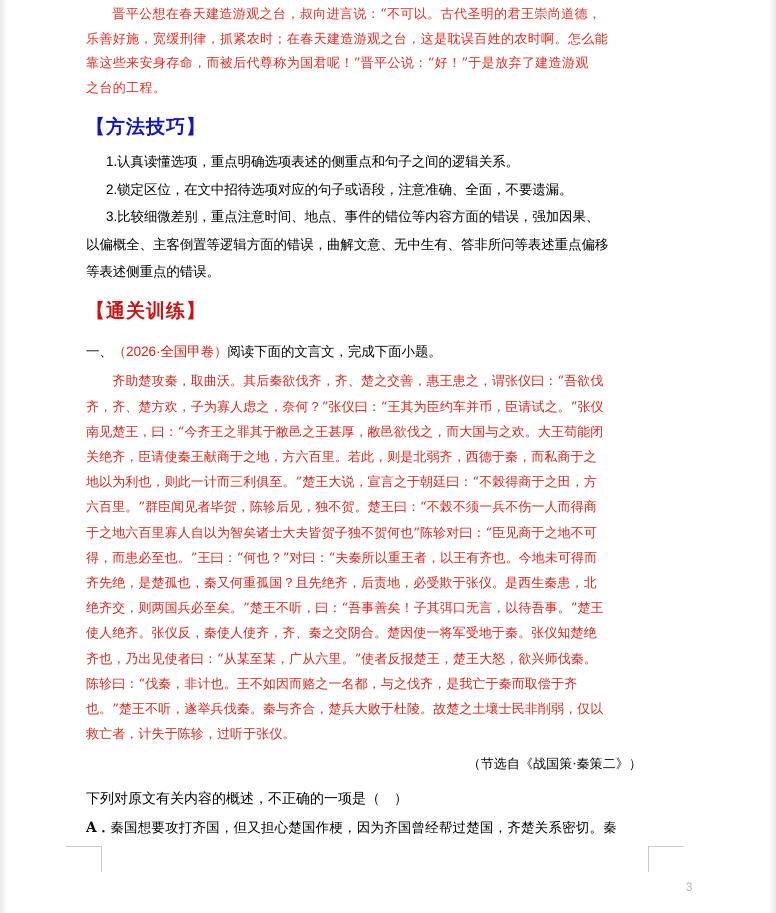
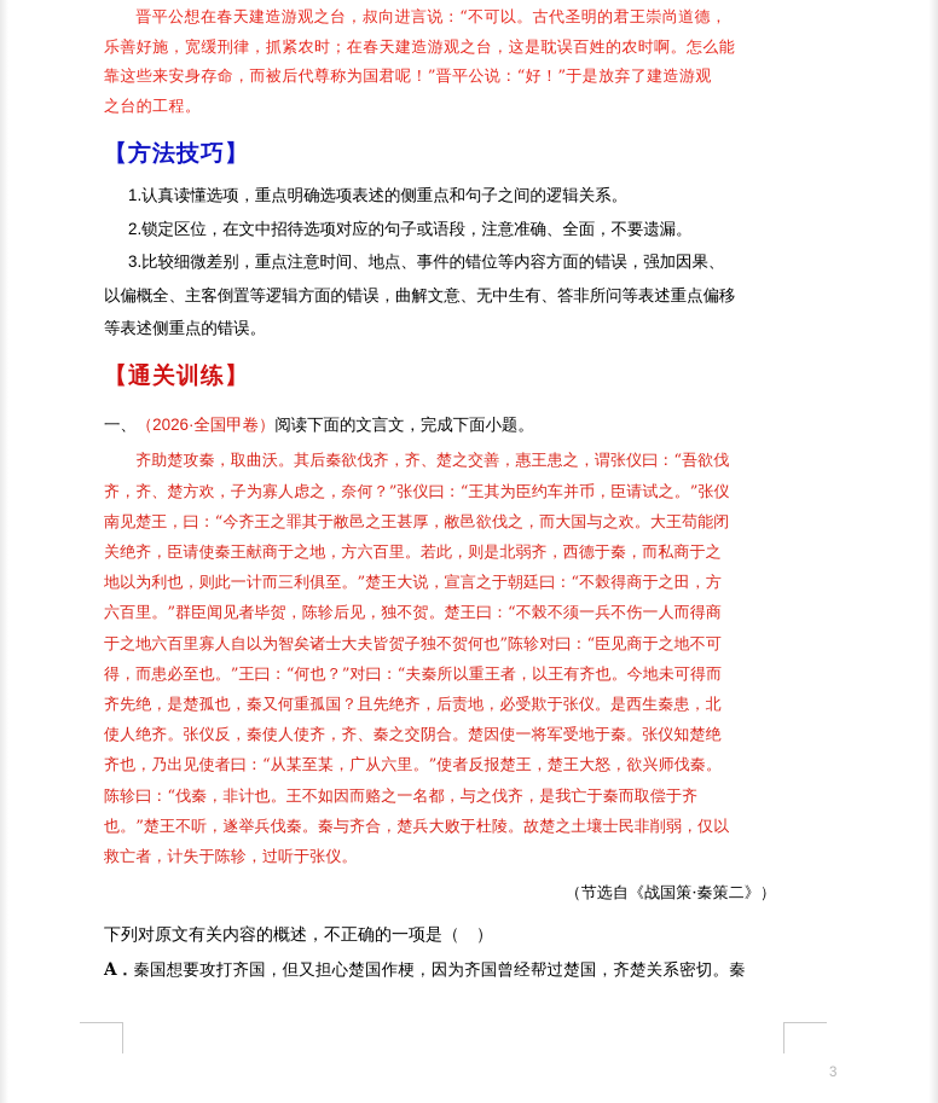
  晋平公想在春天建造游观之台，叔向进言说：“不可以。古代圣明的君王崇尚道德，
  乐善好施，宽缓刑律，抓紧农时；在春天建造游观之台，这是耽误百姓的农时啊。怎么能
  靠这些来安身存命，而被后代尊称为国君呢！”晋平公说：“好！”于是放弃了建造游观
  之台的工程。
  【方法技巧】
  1.认真读懂选项，重点明确选项表述的侧重点和句子之间的逻辑关系。
  2.锁定区位，在文中招待选项对应的句子或语段，注意准确、全面，不要遗漏。
  3.比较细微差别，重点注意时间、地点、事件的错位等内容方面的错误，强加因果、
  以偏概全、主客倒置等逻辑方面的错误，曲解文意、无中生有、答非所问等表述重点偏移
  等表述侧重点的错误。
  【通关训练】
  一、（2026·全国甲卷）阅读下面的文言文，完成下面小题。
  齐助楚攻秦，取曲沃。其后秦欲伐齐，齐、楚之交善，惠王患之，谓张仪曰：“吾欲伐
  齐，齐、楚方欢，子为寡人虑之，奈何？”张仪曰：“王其为臣约车并币，臣请试之。”张仪
  南见楚王，曰：“今齐王之罪其于敝邑之王甚厚，敝邑欲伐之，而大国与之欢。大王苟能闭
  关绝齐，臣请使秦王献商于之地，方六百里。若此，则是北弱齐，西德于秦，而私商于之
  地以为利也，则此一计而三利俱至。”楚王大说，宣言之于朝廷曰：“不榖得商于之田，方
  六百里。”群臣闻见者毕贺，陈轸后见，独不贺。楚王曰：“不榖不须一兵不伤一人而得商
  于之地六百里寡人自以为智矣诸士大夫皆贺子独不贺何也”陈轸对曰：“臣见商于之地不可
  得，而患必至也。”王曰：“何也？”对曰：“夫秦所以重王者，以王有齐也。今地未可得而
  齐先绝，是楚孤也，秦又何重孤国？且先绝齐，后责地，必受欺于张仪。是西生秦患，北
- 绝齐交，则两国兵必至矣。”楚王不听，曰：“吾事善矣！子其弭口无言，以待吾事。”楚王
  使人绝齐。张仪反，秦使人使齐，齐、秦之交阴合。楚因使一将军受地于秦。张仪知楚绝
  齐也，乃出见使者曰：“从某至某，广从六里。”使者反报楚王，楚王大怒，欲兴师伐秦。
  陈轸曰：“伐秦，非计也。王不如因而赂之一名都，与之伐齐，是我亡于秦而取偿于齐
  也。”楚王不听，遂举兵伐秦。秦与齐合，楚兵大败于杜陵。故楚之土壤士民非削弱，仅以
  救亡者，计失于陈轸，过听于张仪。
  （节选自《战国策·秦策二》）
  下列对原文有关内容的概述，不正确的一项是（ ）
  A．秦国想要攻打齐国，但又担心楚国作梗，因为齐国曾经帮过楚国，齐楚关系密切。秦
  3
